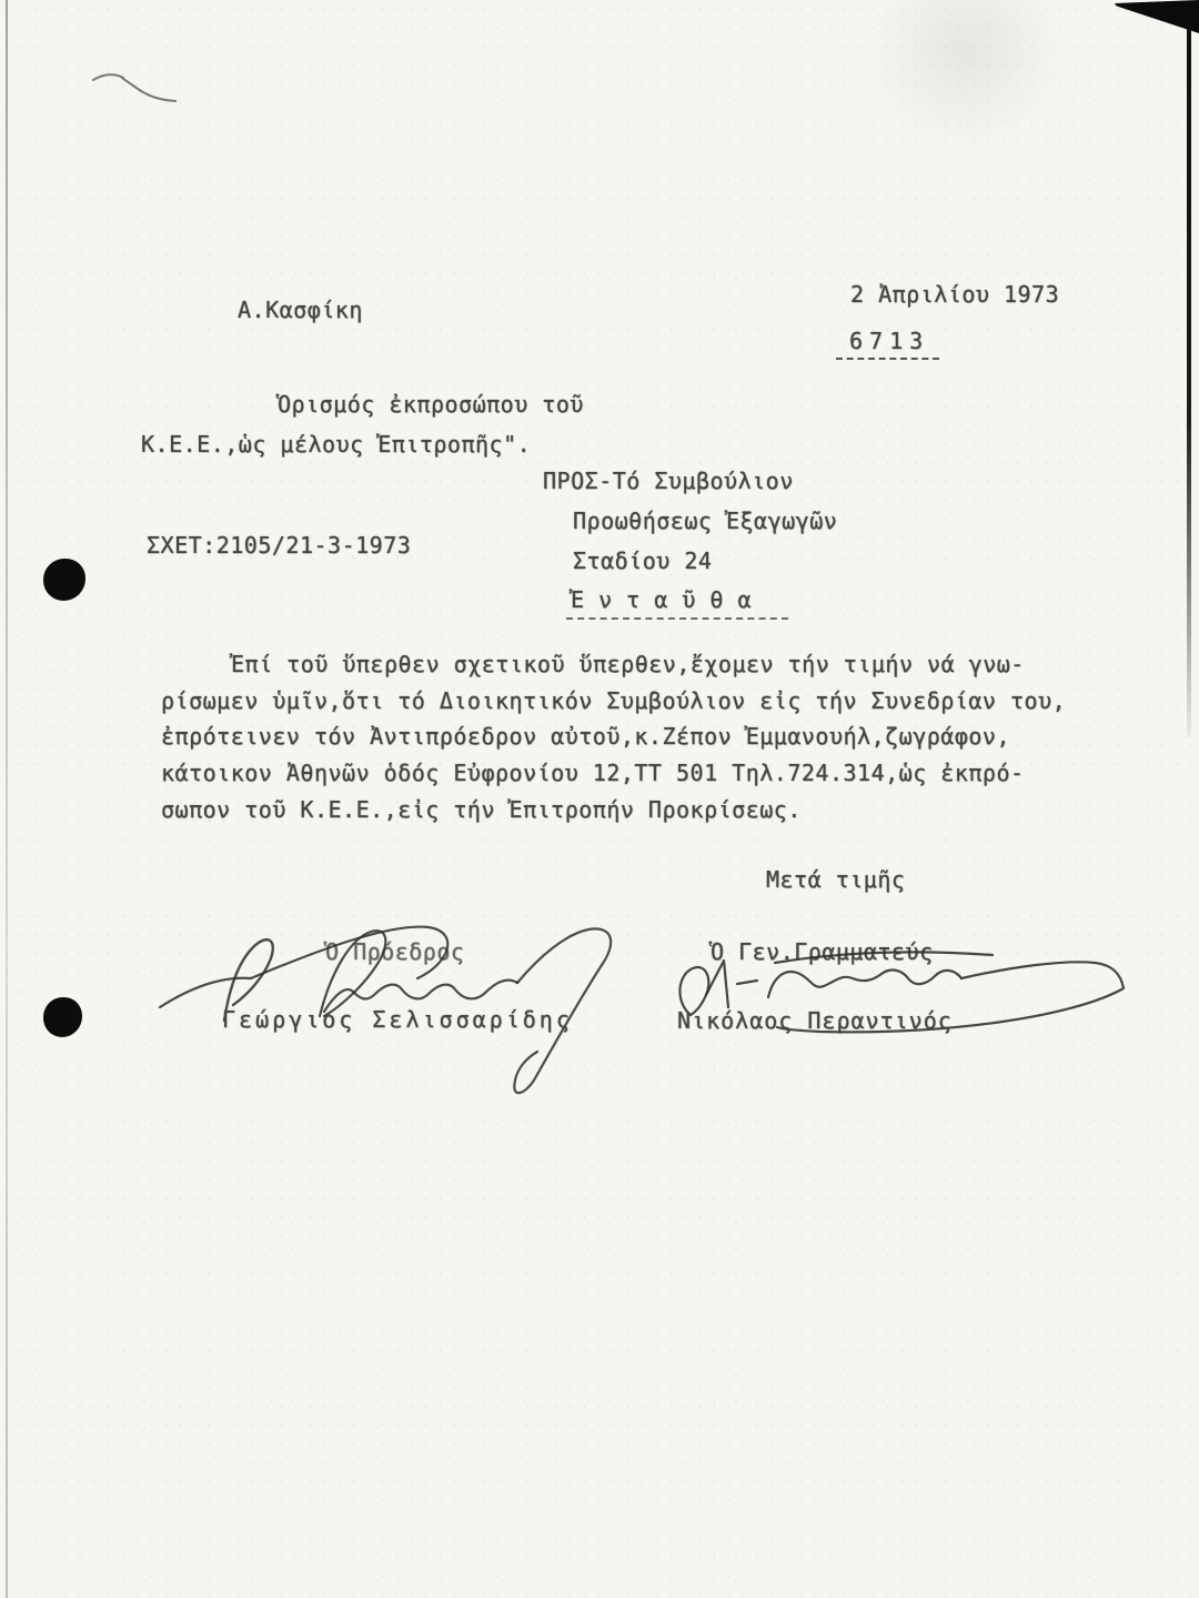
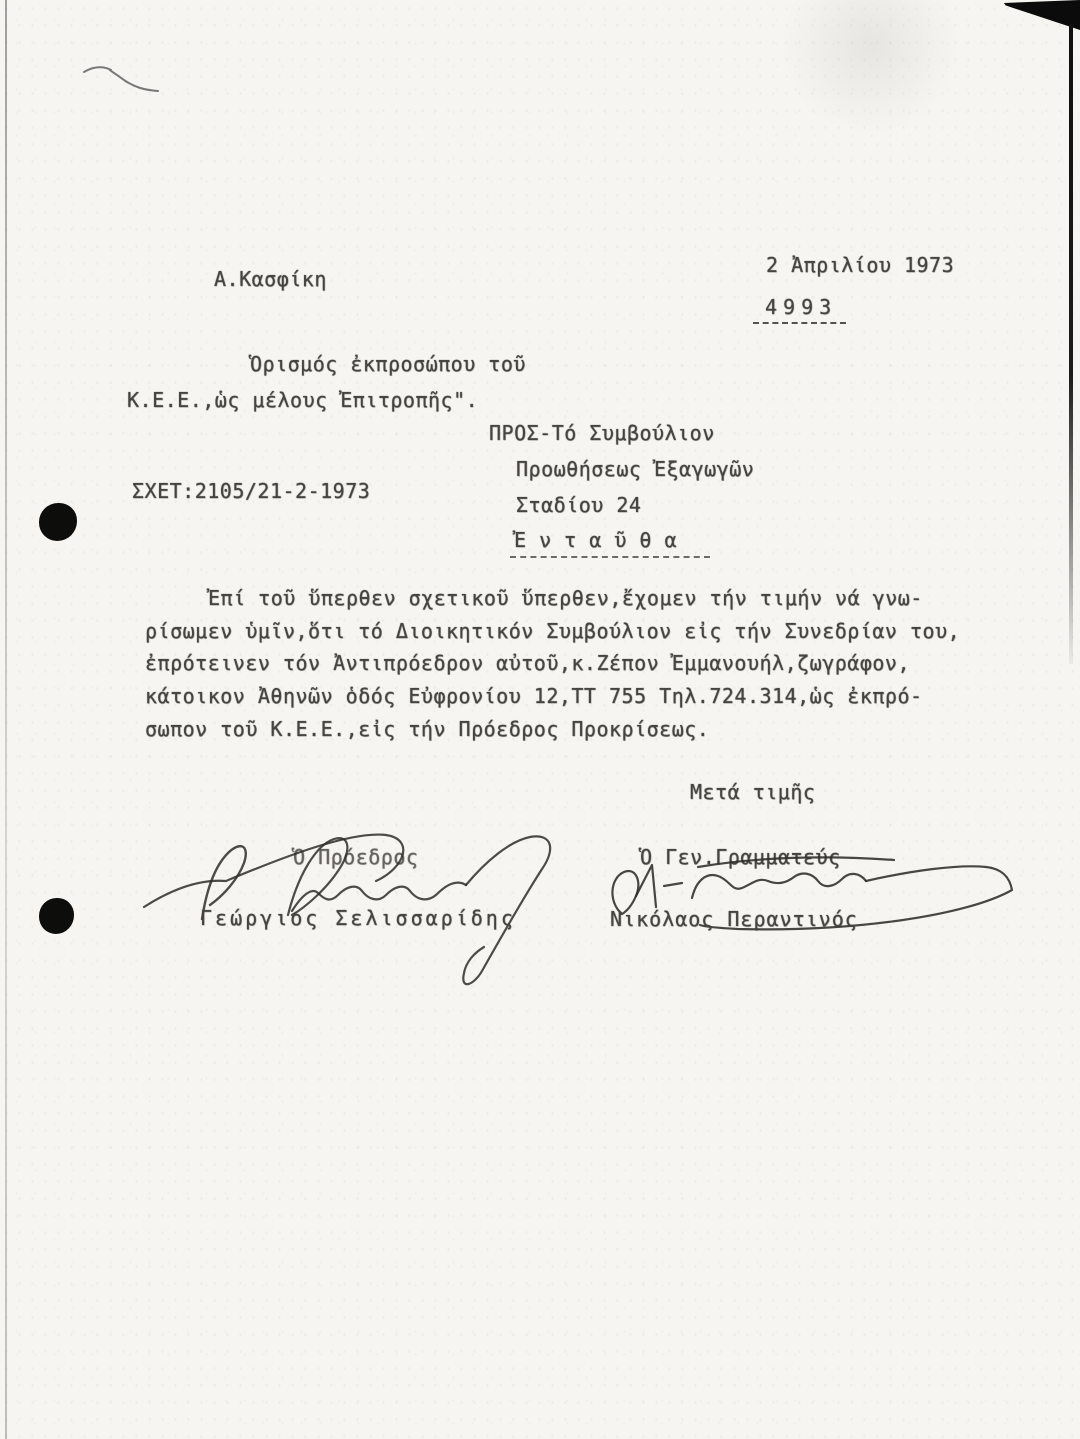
  Α.Κασφίκη
  2 Ἀπριλίου 1973
- 6713
+ 4993
  Ὁρισμός ἐκπροσώπου τοῦ
  Κ.Ε.Ε.,ὡς μέλους Ἐπιτροπῆς".
  ΠΡΟΣ-Τό Συμβούλιον
  Προωθήσεως Ἐξαγωγῶν
  Σταδίου 24
  Ἐ ν τ α ῦ θ α
- ΣΧΕΤ:2105/21-3-1973
+ ΣΧΕΤ:2105/21-2-1973
  Ἐπί τοῦ ὕπερθεν σχετικοῦ ὕπερθεν,ἔχομεν τήν τιμήν νά γνω-
  ρίσωμεν ὑμῖν,ὅτι τό Διοικητικόν Συμβούλιον εἰς τήν Συνεδρίαν του,
  ἐπρότεινεν τόν Ἀντιπρόεδρον αὐτοῦ,κ.Ζέπον Ἐμμανουήλ,ζωγράφον,
- κάτοικον Ἀθηνῶν ὁδός Εὐφρονίου 12,ΤΤ 501 Τηλ.724.314,ὡς ἐκπρό-
+ κάτοικον Ἀθηνῶν ὁδός Εὐφρονίου 12,ΤΤ 755 Τηλ.724.314,ὡς ἐκπρό-
- σωπον τοῦ Κ.Ε.Ε.,εἰς τήν Ἐπιτροπήν Προκρίσεως.
+ σωπον τοῦ Κ.Ε.Ε.,εἰς τήν Πρόεδρος Προκρίσεως.
  Μετά τιμῆς
  Ὁ Πρόεδρος
  Ὁ Γεν.Γραμματεύς
  Γεώργιος Σελισσαρίδης
  Νικόλαος Περαντινός
